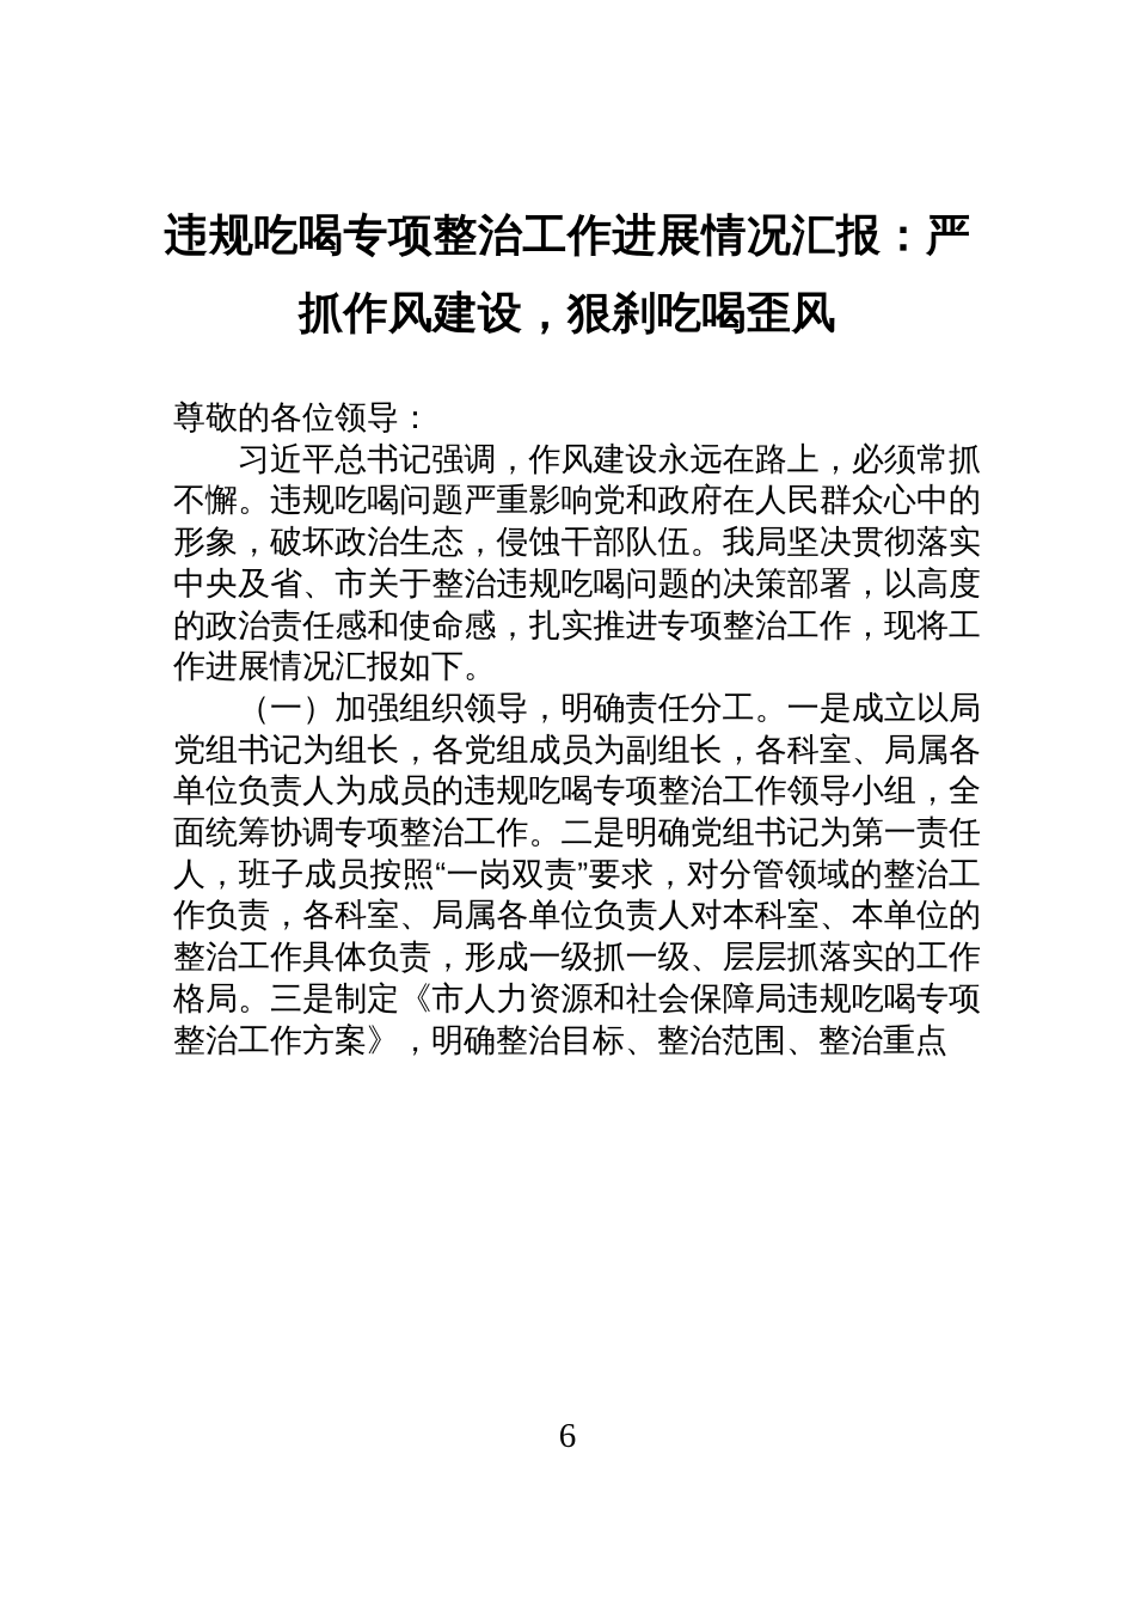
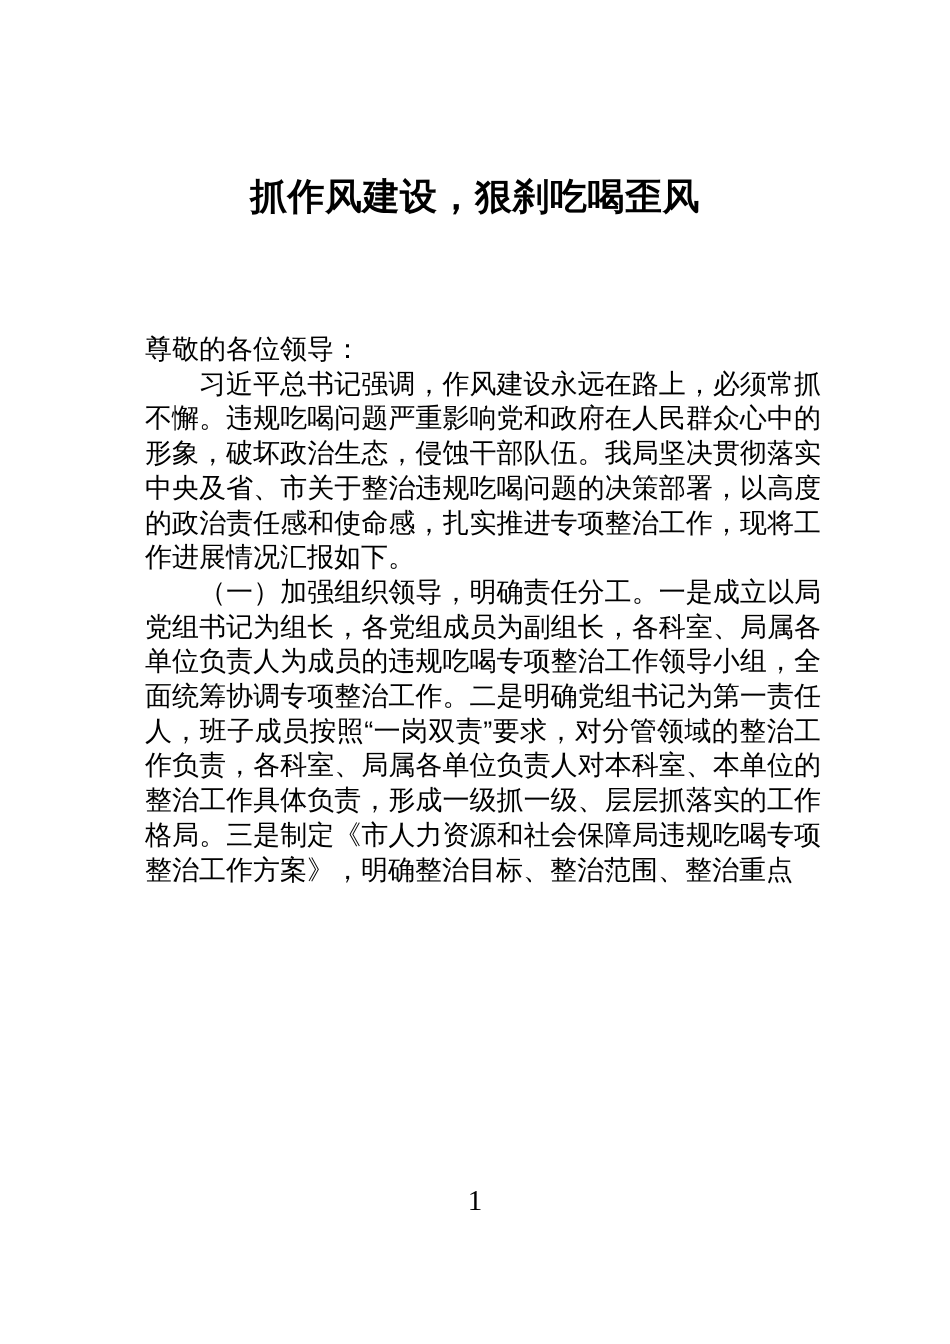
- 违规吃喝专项整治工作进展情况汇报：严
  抓作风建设，狠刹吃喝歪风
  尊敬的各位领导：
  习近平总书记强调，作风建设永远在路上，必须常抓不懈。违规吃喝问题严重影响党和政府在人民群众心中的形象，破坏政治生态，侵蚀干部队伍。我局坚决贯彻落实中央及省、市关于整治违规吃喝问题的决策部署，以高度的政治责任感和使命感，扎实推进专项整治工作，现将工作进展情况汇报如下。
  （一）加强组织领导，明确责任分工。一是成立以局党组书记为组长，各党组成员为副组长，各科室、局属各单位负责人为成员的违规吃喝专项整治工作领导小组，全面统筹协调专项整治工作。二是明确党组书记为第一责任人，班子成员按照“一岗双责”要求，对分管领域的整治工作负责，各科室、局属各单位负责人对本科室、本单位的整治工作具体负责，形成一级抓一级、层层抓落实的工作格局。三是制定《市人力资源和社会保障局违规吃喝专项整治工作方案》，明确整治目标、整治范围、整治重点
- 6
+ 1
